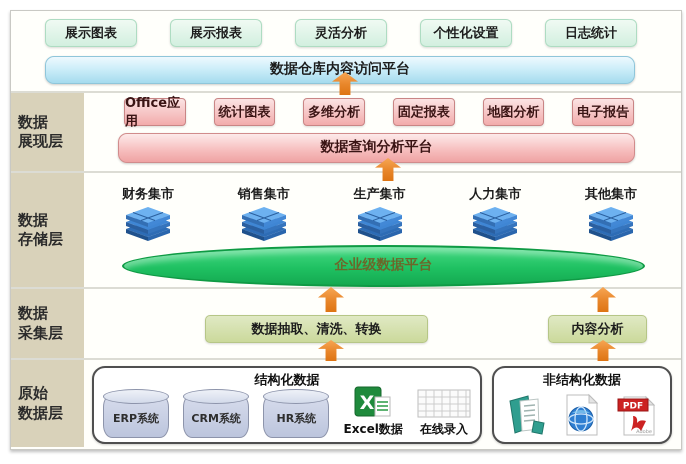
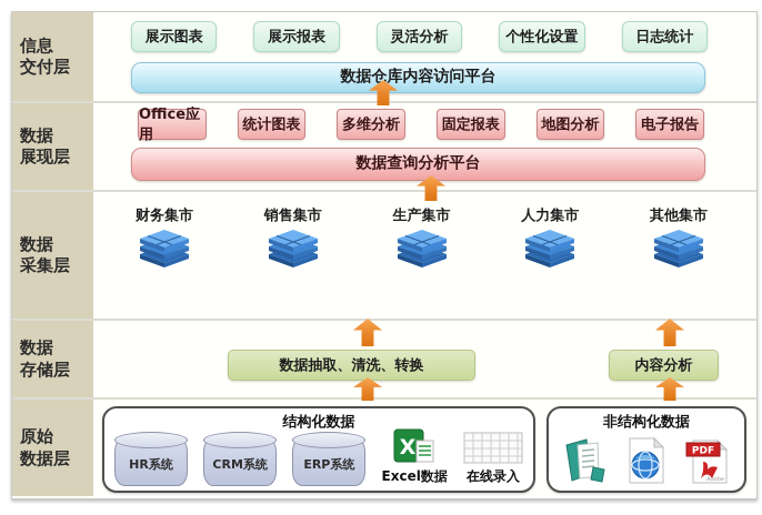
+ 信息
+ 交付层
  展示图表
  展示报表
  灵活分析
  个性化设置
  日志统计
  数据仓库内容访问平台
  数据
  展现层
  Office应用
  统计图表
  多维分析
  固定报表
  地图分析
  电子报告
  数据查询分析平台
  数据
- 存储层
+ 采集层
  财务集市
  销售集市
  生产集市
  人力集市
  其他集市
- 企业级数据平台
  数据
- 采集层
+ 存储层
  数据抽取、清洗、转换
  内容分析
  原始
  数据层
  结构化数据
- ERP系统
+ HR系统
  CRM系统
- HR系统
+ ERP系统
  X
  Excel数据
  在线录入
  非结构化数据
  PDF
